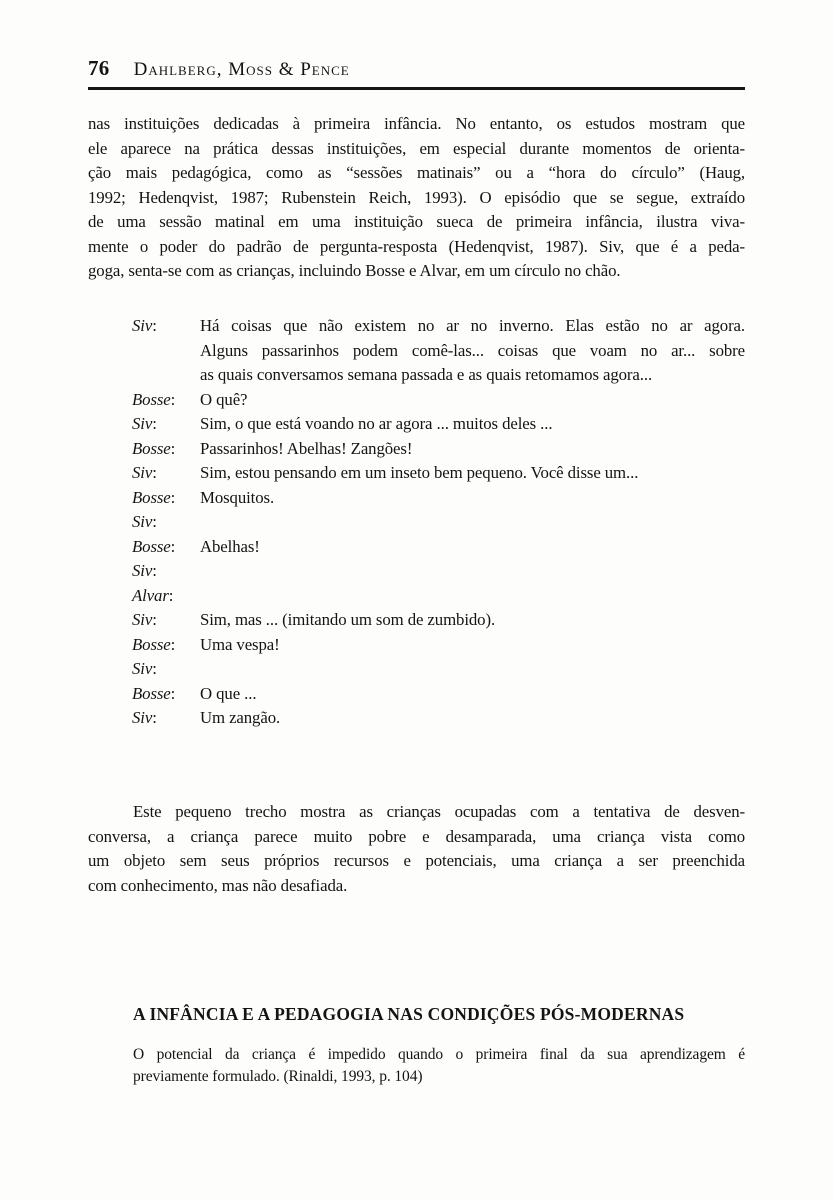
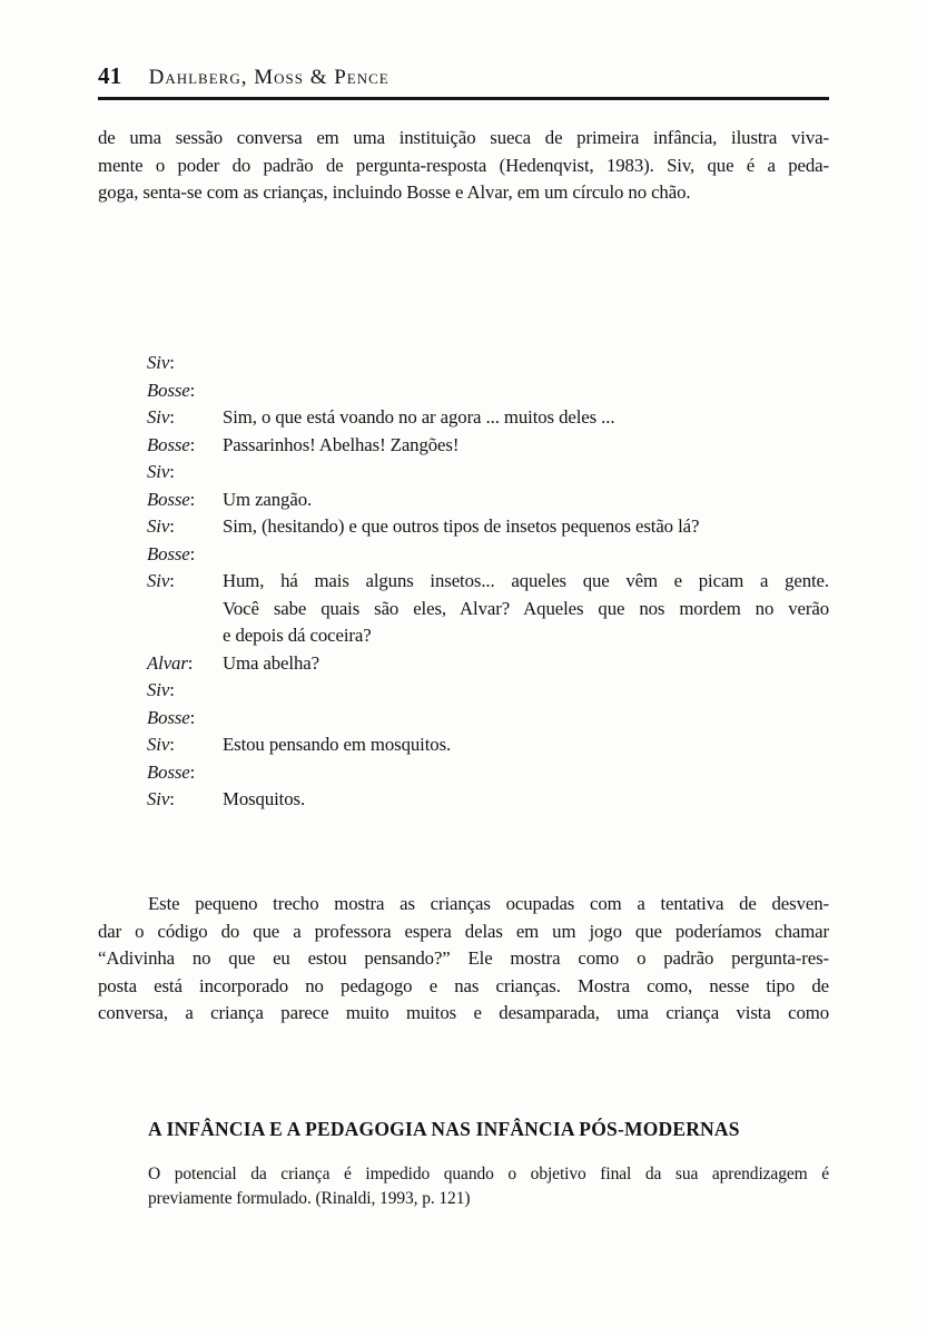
- 76
+ 41
  Dahlberg, Moss & Pence
- nas instituições dedicadas à primeira infância. No entanto, os estudos mostram que
- ele aparece na prática dessas instituições, em especial durante momentos de orienta-
- ção mais pedagógica, como as “sessões matinais” ou a “hora do círculo” (Haug,
- 1992; Hedenqvist, 1987; Rubenstein Reich, 1993). O episódio que se segue, extraído
- de uma sessão matinal em uma instituição sueca de primeira infância, ilustra viva-
+ de uma sessão conversa em uma instituição sueca de primeira infância, ilustra viva-
- mente o poder do padrão de pergunta-resposta (Hedenqvist, 1987). Siv, que é a peda-
+ mente o poder do padrão de pergunta-resposta (Hedenqvist, 1983). Siv, que é a peda-
  goga, senta-se com as crianças, incluindo Bosse e Alvar, em um círculo no chão.
  Siv:
- Há coisas que não existem no ar no inverno. Elas estão no ar agora.
- Alguns passarinhos podem comê-las... coisas que voam no ar... sobre
- as quais conversamos semana passada e as quais retomamos agora...
  Bosse:
- O quê?
  Siv:
  Sim, o que está voando no ar agora ... muitos deles ...
  Bosse:
  Passarinhos! Abelhas! Zangões!
  Siv:
- Sim, estou pensando em um inseto bem pequeno. Você disse um...
  Bosse:
- Mosquitos.
+ Um zangão.
  Siv:
+ Sim, (hesitando) e que outros tipos de insetos pequenos estão lá?
  Bosse:
- Abelhas!
  Siv:
+ Hum, há mais alguns insetos... aqueles que vêm e picam a gente.
+ Você sabe quais são eles, Alvar? Aqueles que nos mordem no verão
+ e depois dá coceira?
  Alvar:
+ Uma abelha?
  Siv:
- Sim, mas ... (imitando um som de zumbido).
  Bosse:
- Uma vespa!
  Siv:
+ Estou pensando em mosquitos.
  Bosse:
- O que ...
  Siv:
- Um zangão.
+ Mosquitos.
  Este pequeno trecho mostra as crianças ocupadas com a tentativa de desven-
+ dar o código do que a professora espera delas em um jogo que poderíamos chamar
+ “Adivinha no que eu estou pensando?” Ele mostra como o padrão pergunta-res-
+ posta está incorporado no pedagogo e nas crianças. Mostra como, nesse tipo de
- conversa, a criança parece muito pobre e desamparada, uma criança vista como
+ conversa, a criança parece muito muitos e desamparada, uma criança vista como
- um objeto sem seus próprios recursos e potenciais, uma criança a ser preenchida
- com conhecimento, mas não desafiada.
- A INFÂNCIA E A PEDAGOGIA NAS CONDIÇÕES PÓS-MODERNAS
+ A INFÂNCIA E A PEDAGOGIA NAS INFÂNCIA PÓS-MODERNAS
- O potencial da criança é impedido quando o primeira final da sua aprendizagem é
+ O potencial da criança é impedido quando o objetivo final da sua aprendizagem é
- previamente formulado. (Rinaldi, 1993, p. 104)
+ previamente formulado. (Rinaldi, 1993, p. 121)
